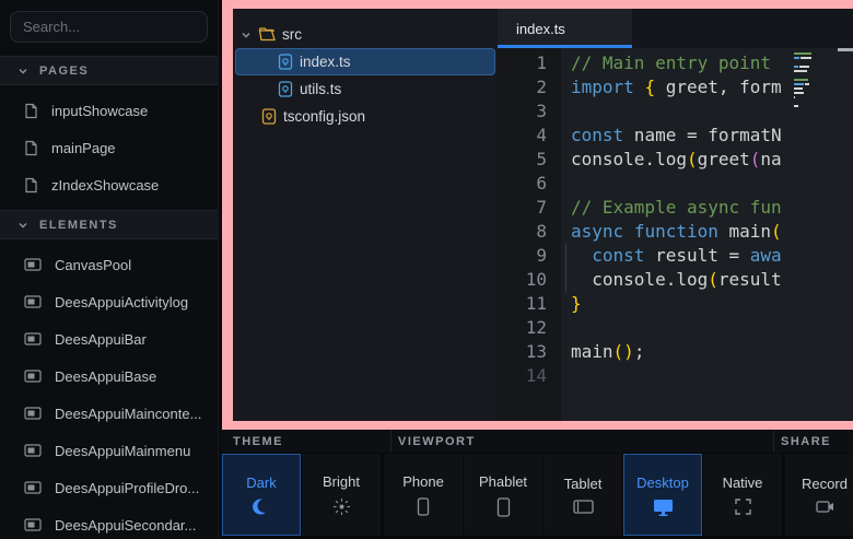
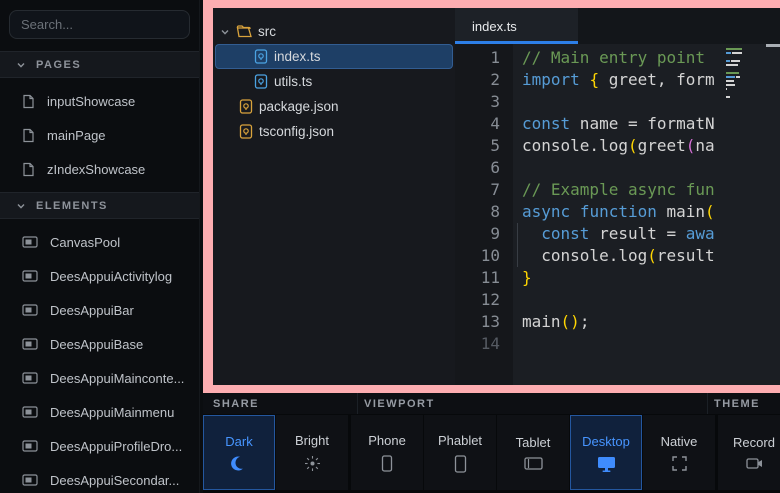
  Search...
  PAGES
  inputShowcase
  mainPage
  zIndexShowcase
  ELEMENTS
  CanvasPool
  DeesAppuiActivitylog
  DeesAppuiBar
  DeesAppuiBase
  DeesAppuiMainconte...
  DeesAppuiMainmenu
  DeesAppuiProfileDro...
  DeesAppuiSecondar...
  src
  index.ts
  utils.ts
+ package.json
  tsconfig.json
  index.ts
  1
  2
  3
  4
  5
  6
  7
  8
  9
  10
  11
  12
  13
  14
  // Main entry point
  import { greet, form
  const name = formatN
  console.log(greet(na
  // Example async fun
  async function main(
  const result = awa
  console.log(result
  }
  main();
- THEME
+ SHARE
  VIEWPORT
- SHARE
+ THEME
  Dark
  Bright
  Phone
  Phablet
  Tablet
  Desktop
  Native
  Record
